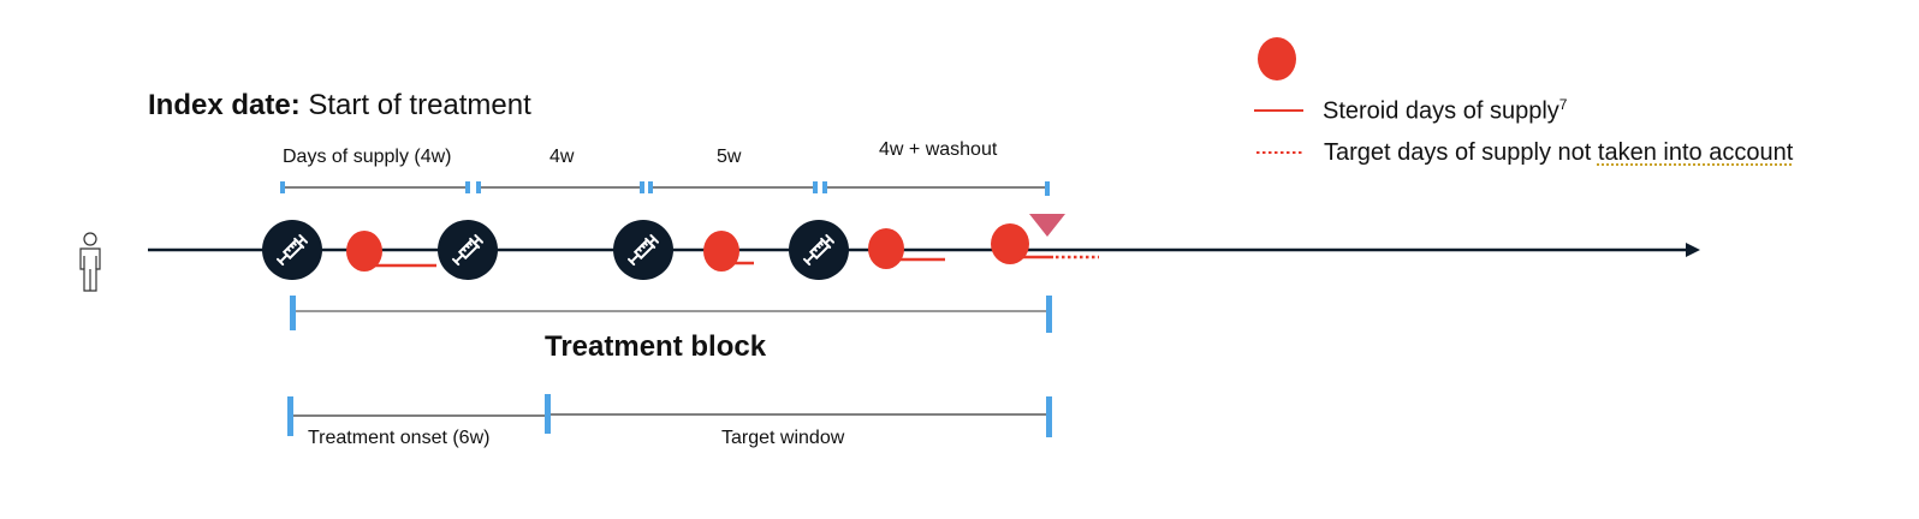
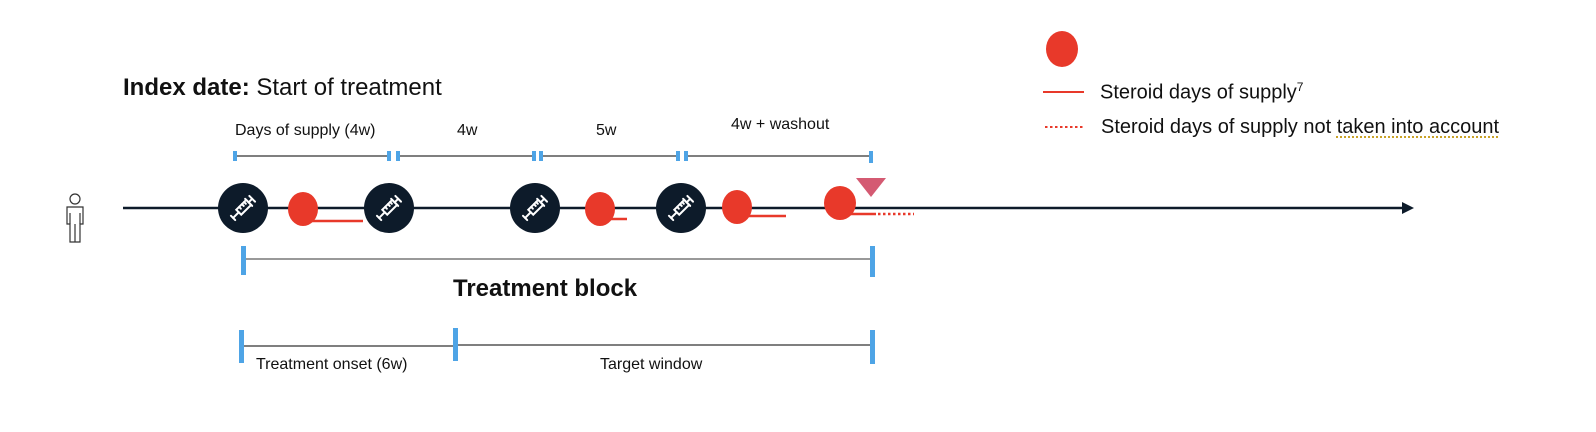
  Index date: Start of treatment
  Days of supply (4w)
  4w
  5w
  4w + washout
  Treatment block
  Treatment onset (6w)
  Target window
  Steroid days of supply7
- Target days of supply not taken into account
+ Steroid days of supply not taken into account
